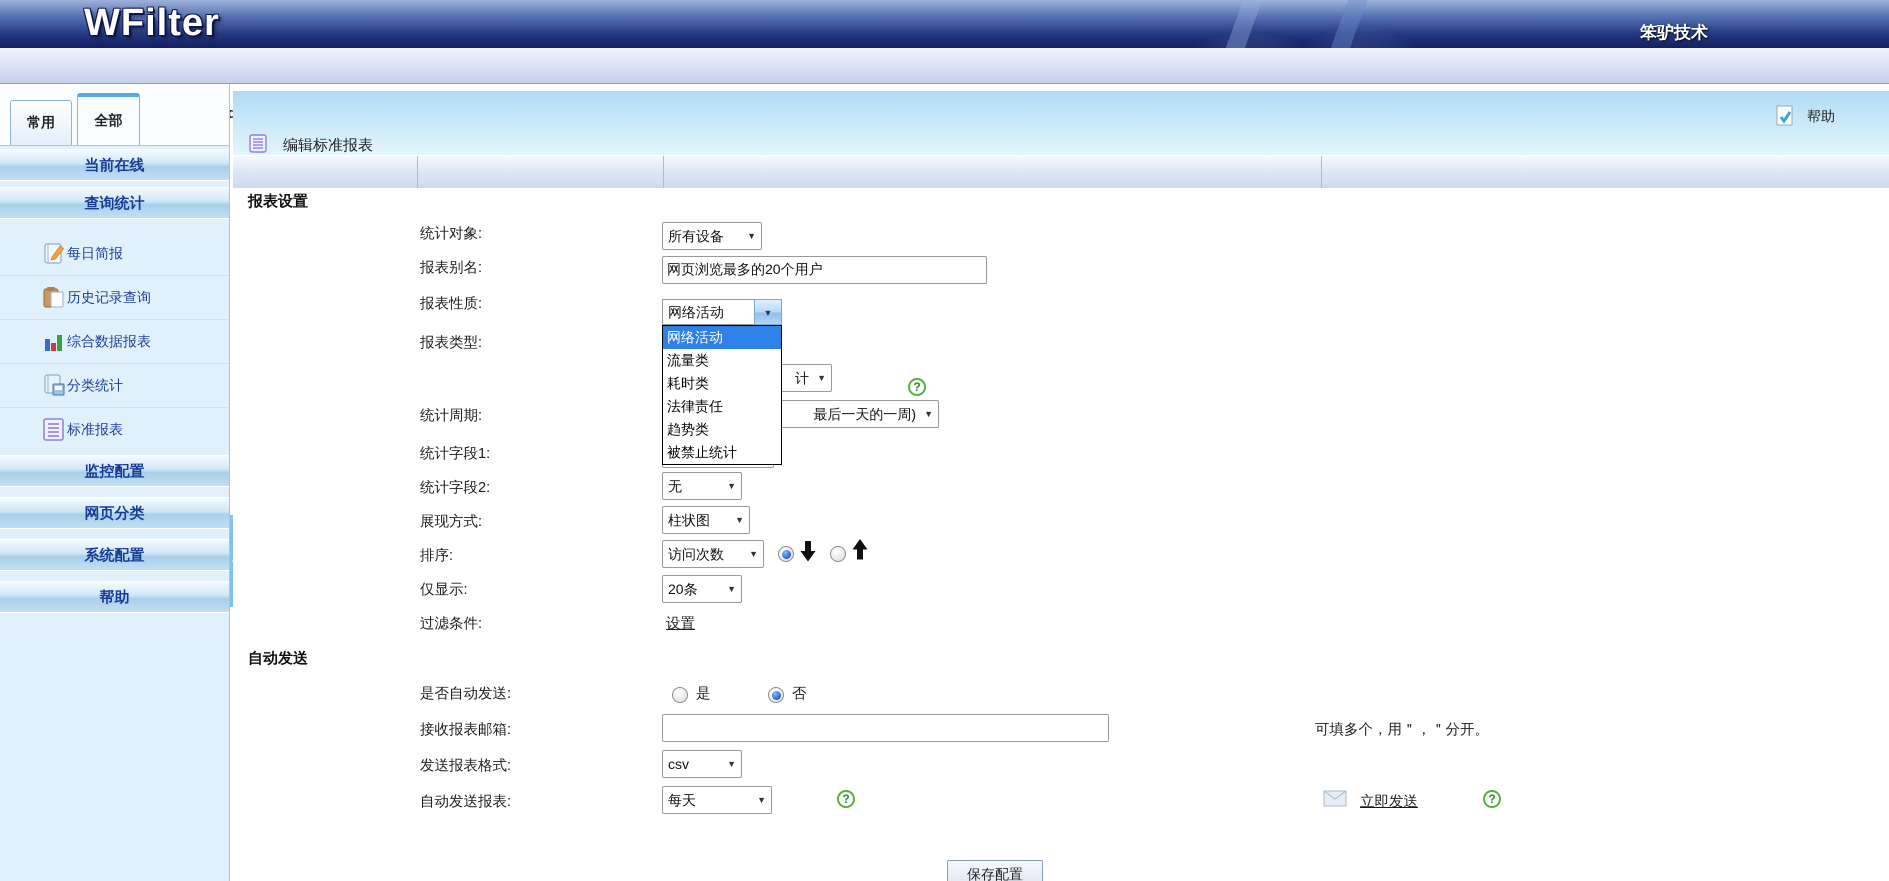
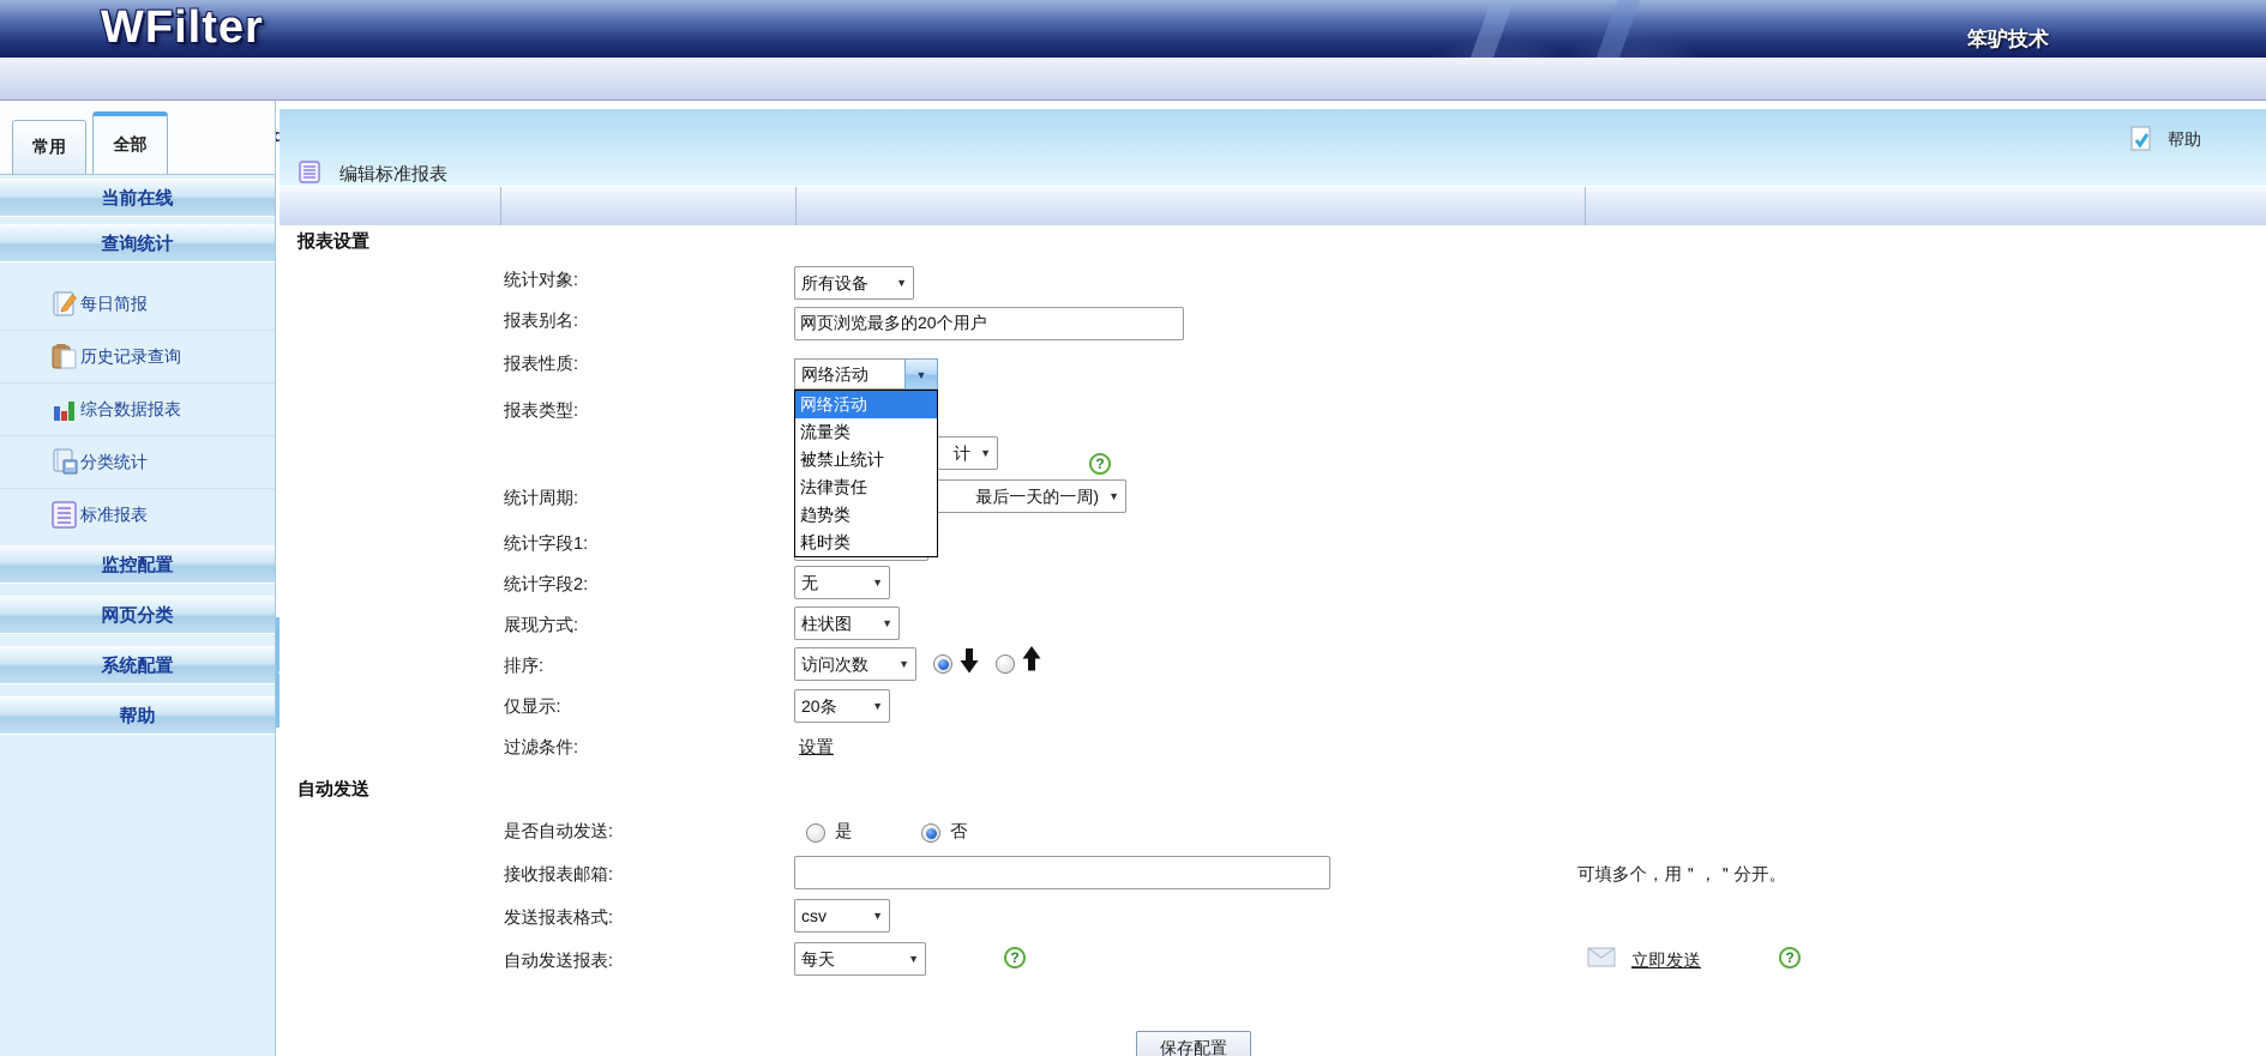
  WFilter
  笨驴技术
  常用
  全部
  当前在线
  查询统计
  每日简报
  历史记录查询
  综合数据报表
  分类统计
  标准报表
  监控配置
  网页分类
  系统配置
  帮助
  编辑标准报表
  帮助
  报表设置
  统计对象:
  所有设备
  报表别名:
  网页浏览最多的20个用户
  报表性质:
  网络活动
  网络活动
  流量类
- 耗时类
+ 被禁止统计
  法律责任
  趋势类
- 被禁止统计
+ 耗时类
  报表类型:
  计
  统计周期:
  最后一天的一周)
  统计字段1:
  统计字段2:
  无
  展现方式:
  柱状图
  排序:
  访问次数
  仅显示:
  20条
  过滤条件:
  设置
  自动发送
  是否自动发送:
  是
  否
  接收报表邮箱:
  可填多个，用＂，＂分开。
  发送报表格式:
  csv
  自动发送报表:
  每天
  立即发送
  保存配置
